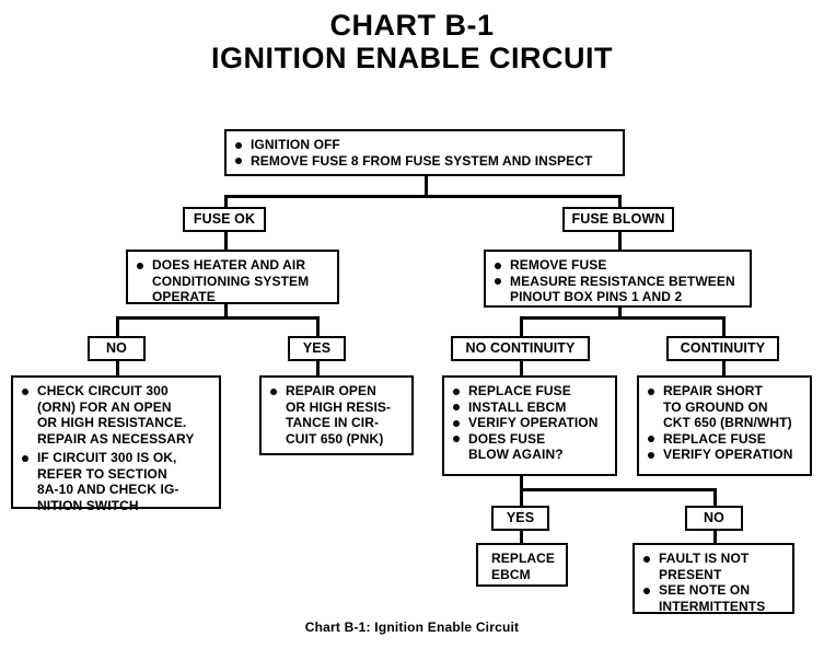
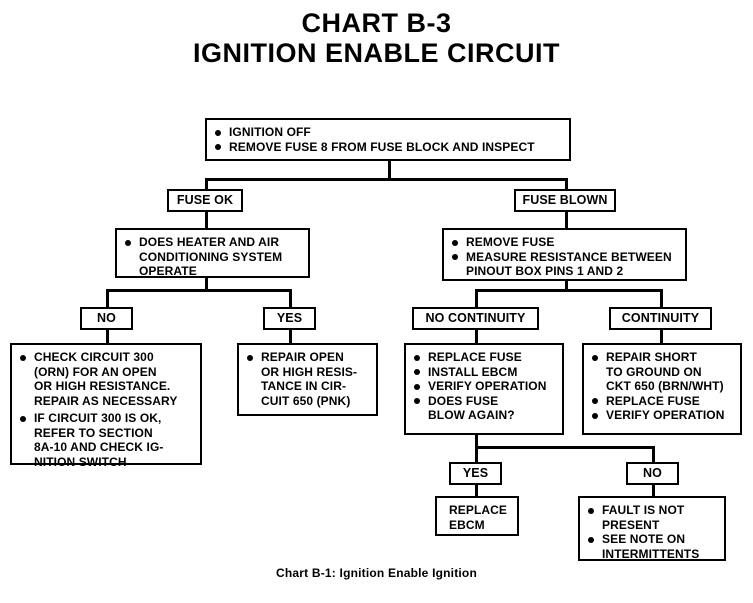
- CHART B-1
+ CHART B-3
  IGNITION ENABLE CIRCUIT
  IGNITION OFF
- REMOVE FUSE 8 FROM FUSE SYSTEM AND INSPECT
+ REMOVE FUSE 8 FROM FUSE BLOCK AND INSPECT
  FUSE OK
  FUSE BLOWN
  DOES HEATER AND AIR
  CONDITIONING SYSTEM
  OPERATE
  REMOVE FUSE
  MEASURE RESISTANCE BETWEEN
  PINOUT BOX PINS 1 AND 2
  NO
  YES
  NO CONTINUITY
  CONTINUITY
  CHECK CIRCUIT 300
  (ORN) FOR AN OPEN
  OR HIGH RESISTANCE.
  REPAIR AS NECESSARY
  IF CIRCUIT 300 IS OK,
  REFER TO SECTION
  8A-10 AND CHECK IG-
  NITION SWITCH
  REPAIR OPEN
  OR HIGH RESIS-
  TANCE IN CIR-
  CUIT 650 (PNK)
  REPLACE FUSE
  INSTALL EBCM
  VERIFY OPERATION
  DOES FUSE
  BLOW AGAIN?
  REPAIR SHORT
  TO GROUND ON
  CKT 650 (BRN/WHT)
  REPLACE FUSE
  VERIFY OPERATION
  YES
  NO
  REPLACE
  EBCM
  FAULT IS NOT
  PRESENT
  SEE NOTE ON
  INTERMITTENTS
- Chart B-1: Ignition Enable Circuit
+ Chart B-1: Ignition Enable Ignition
